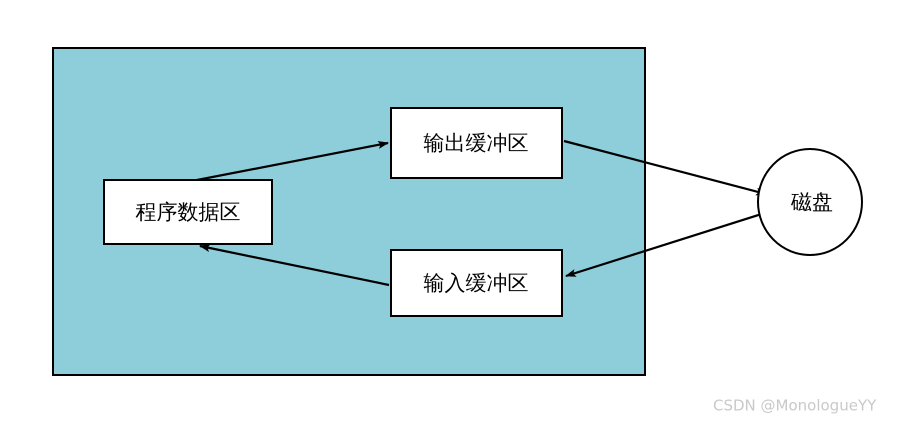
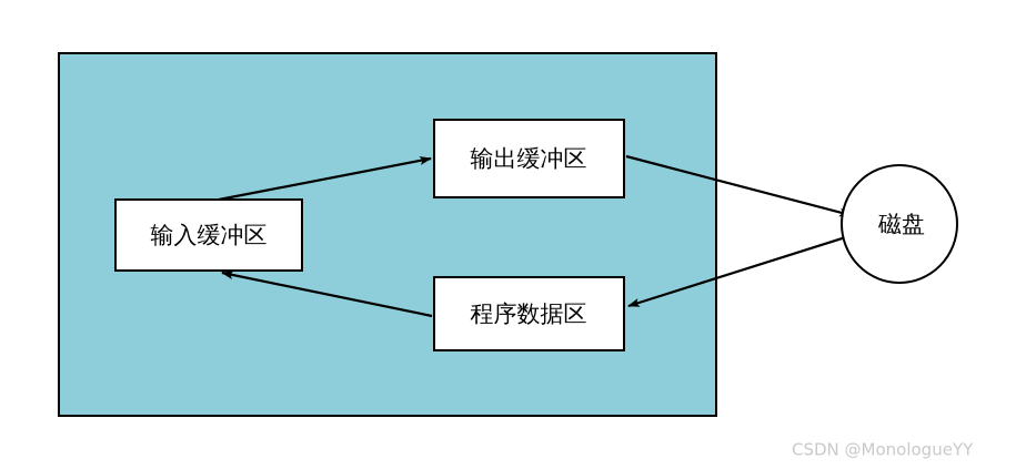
- 程序数据区
+ 输入缓冲区
  输出缓冲区
- 输入缓冲区
+ 程序数据区
  磁盘
  CSDN @MonologueYY
